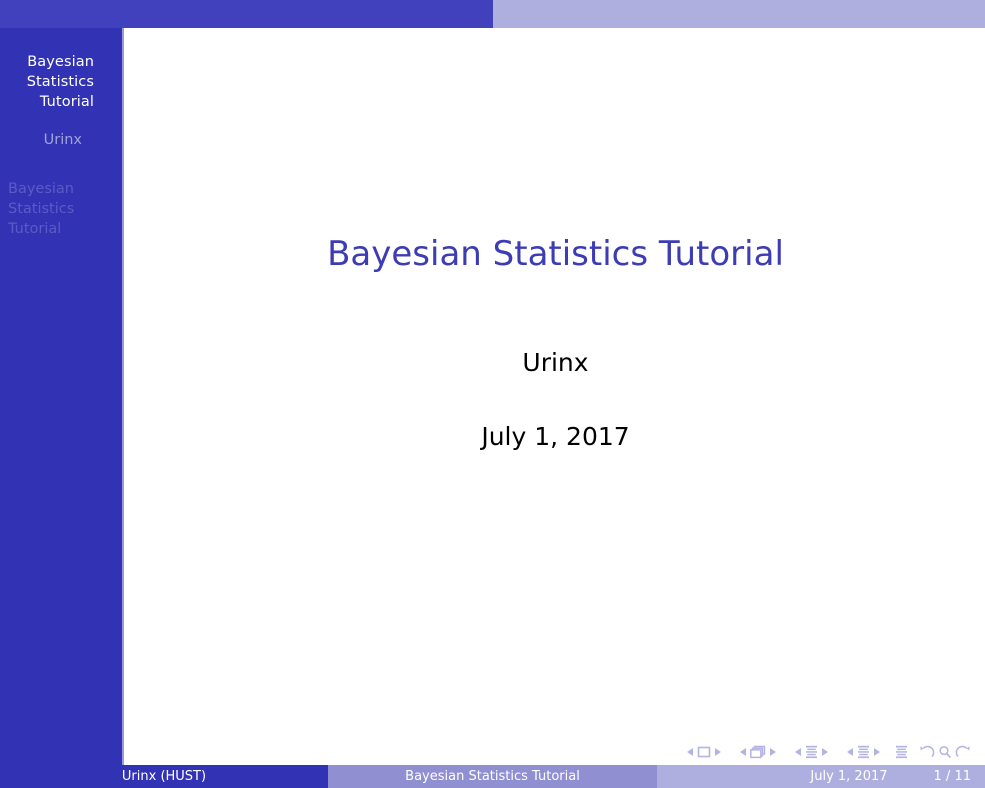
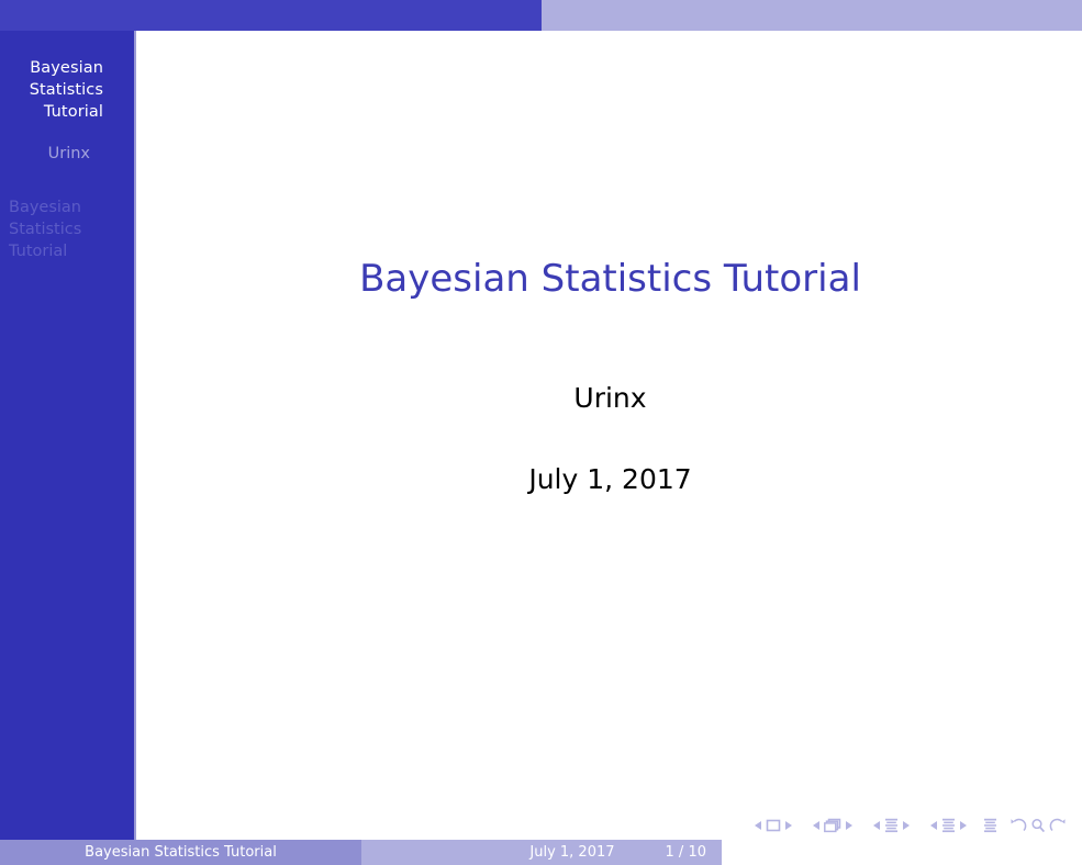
  Bayesian
  Statistics
  Tutorial
  Urinx
  Bayesian
  Statistics
  Tutorial
  Bayesian Statistics Tutorial
  Urinx
  July 1, 2017
- Urinx (HUST)
  Bayesian Statistics Tutorial
  July 1, 2017
- 1 / 11
+ 1 / 10
